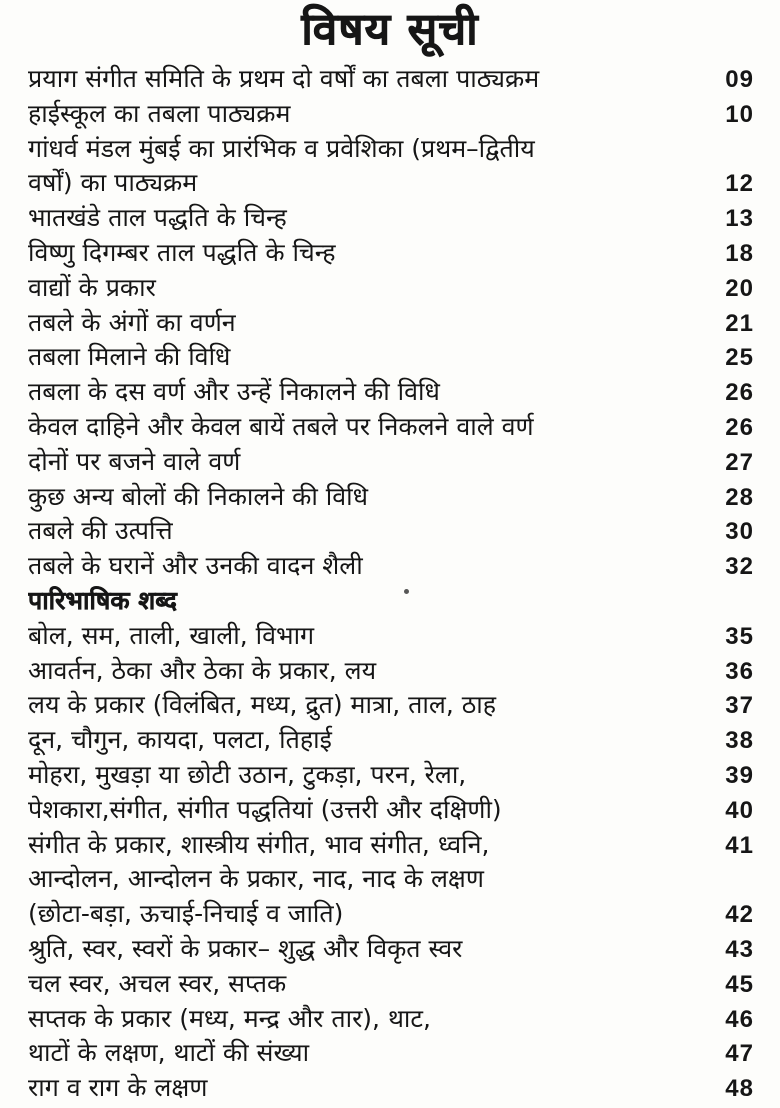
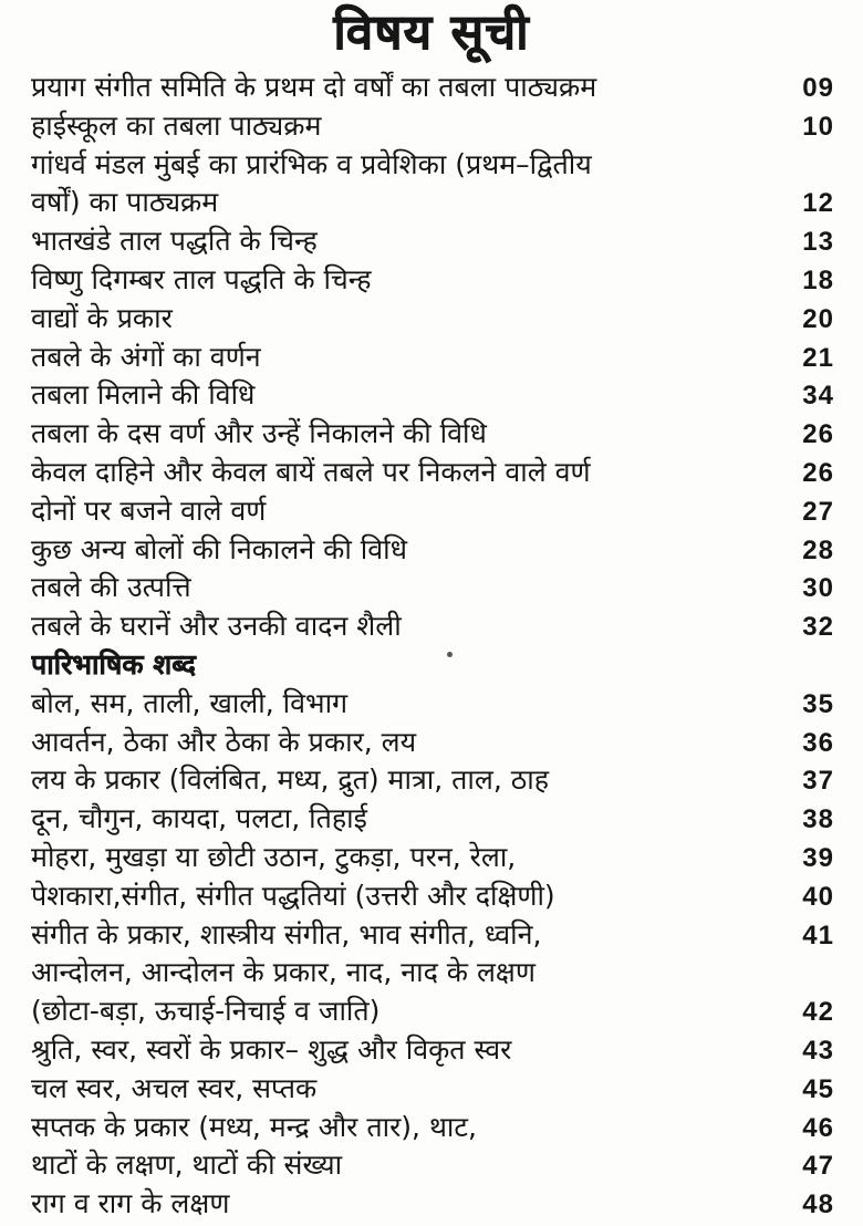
  विषय सूची
  प्रयाग संगीत समिति के प्रथम दो वर्षों का तबला पाठ्यक्रम
  09
  हाईस्कूल का तबला पाठ्यक्रम
  10
  गांधर्व मंडल मुंबई का प्रारंभिक व प्रवेशिका (प्रथम–द्वितीय
  वर्षों) का पाठ्यक्रम
  12
  भातखंडे ताल पद्धति के चिन्ह
  13
  विष्णु दिगम्बर ताल पद्धति के चिन्ह
  18
  वाद्यों के प्रकार
  20
  तबले के अंगों का वर्णन
  21
  तबला मिलाने की विधि
- 25
+ 34
  तबला के दस वर्ण और उन्हें निकालने की विधि
  26
  केवल दाहिने और केवल बायें तबले पर निकलने वाले वर्ण
  26
  दोनों पर बजने वाले वर्ण
  27
  कुछ अन्य बोलों की निकालने की विधि
  28
  तबले की उत्पत्ति
  30
  तबले के घरानें और उनकी वादन शैली
  32
  पारिभाषिक शब्द
  बोल, सम, ताली, खाली, विभाग
  35
  आवर्तन, ठेका और ठेका के प्रकार, लय
  36
  लय के प्रकार (विलंबित, मध्य, द्रुत) मात्रा, ताल, ठाह
  37
  दून, चौगुन, कायदा, पलटा, तिहाई
  38
  मोहरा, मुखड़ा या छोटी उठान, टुकड़ा, परन, रेला,
  39
  पेशकारा,संगीत, संगीत पद्धतियां (उत्तरी और दक्षिणी)
  40
  संगीत के प्रकार, शास्त्रीय संगीत, भाव संगीत, ध्वनि,
  41
  आन्दोलन, आन्दोलन के प्रकार, नाद, नाद के लक्षण
  (छोटा-बड़ा, ऊचाई-निचाई व जाति)
  42
  श्रुति, स्वर, स्वरों के प्रकार– शुद्ध और विकृत स्वर
  43
  चल स्वर, अचल स्वर, सप्तक
  45
  सप्तक के प्रकार (मध्य, मन्द्र और तार), थाट,
  46
  थाटों के लक्षण, थाटों की संख्या
  47
  राग व राग के लक्षण
  48
